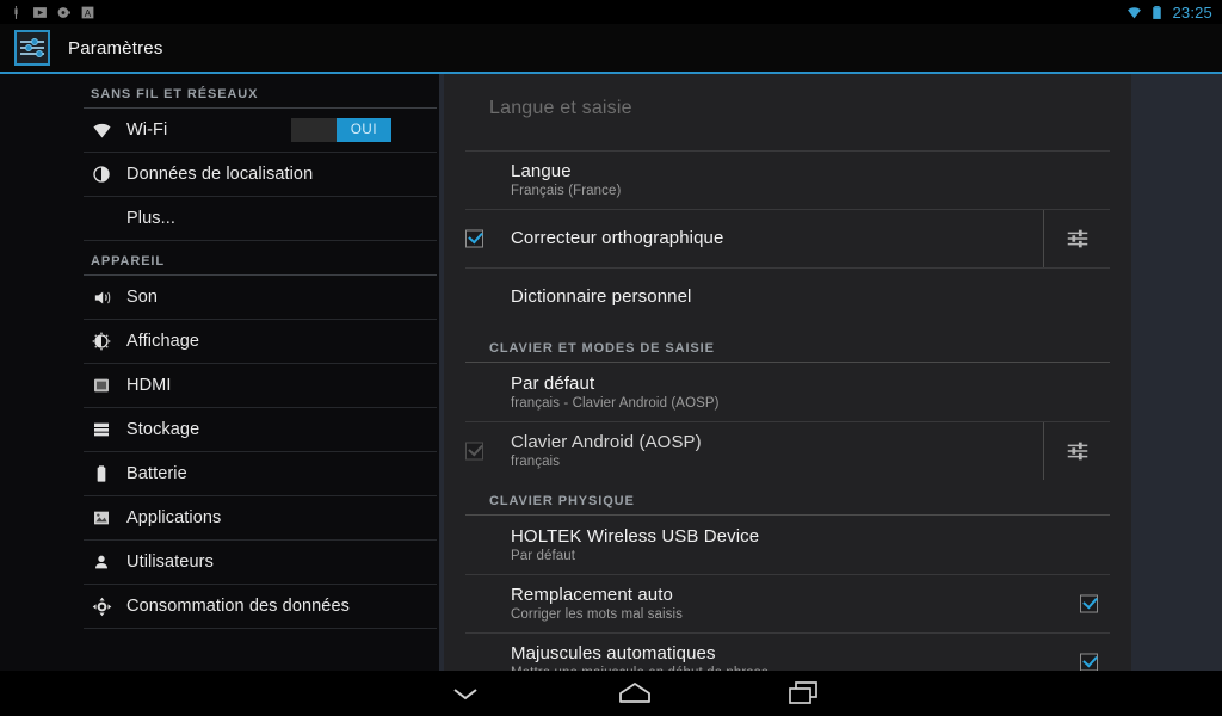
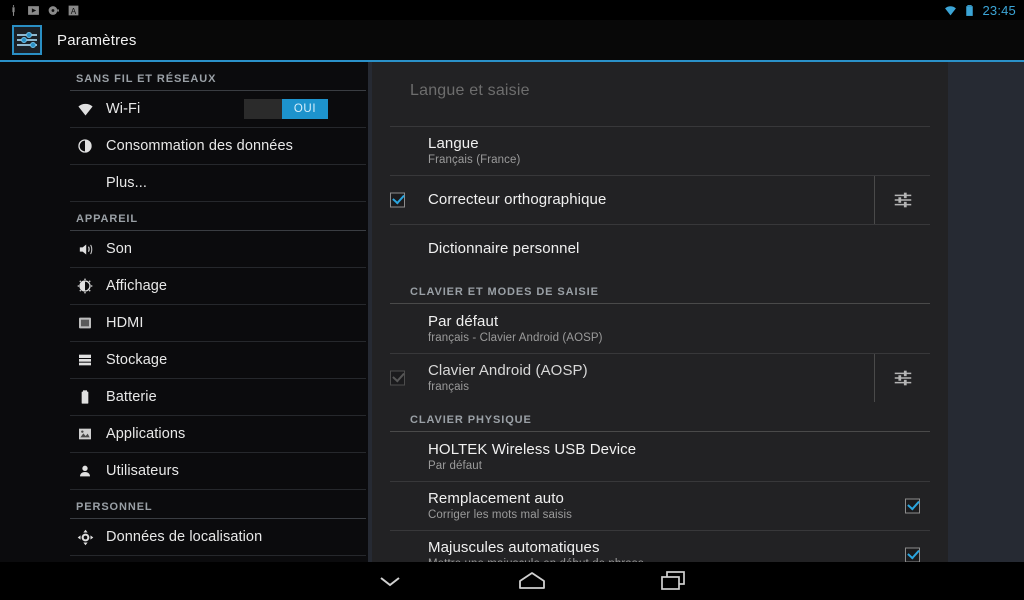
  A
- 23:25
+ 23:45
  Paramètres
  SANS FIL ET RÉSEAUX
  Wi-Fi
  OUI
- Données de localisation
+ Consommation des données
  Plus...
  APPAREIL
  Son
  Affichage
  HDMI
  Stockage
  Batterie
  Applications
  Utilisateurs
+ PERSONNEL
- Consommation des données
+ Données de localisation
  Langue et saisie
  Langue
  Français (France)
  Correcteur orthographique
  Dictionnaire personnel
  CLAVIER ET MODES DE SAISIE
  Par défaut
  français - Clavier Android (AOSP)
  Clavier Android (AOSP)
  français
  CLAVIER PHYSIQUE
  HOLTEK Wireless USB Device
  Par défaut
  Remplacement auto
  Corriger les mots mal saisis
  Majuscules automatiques
